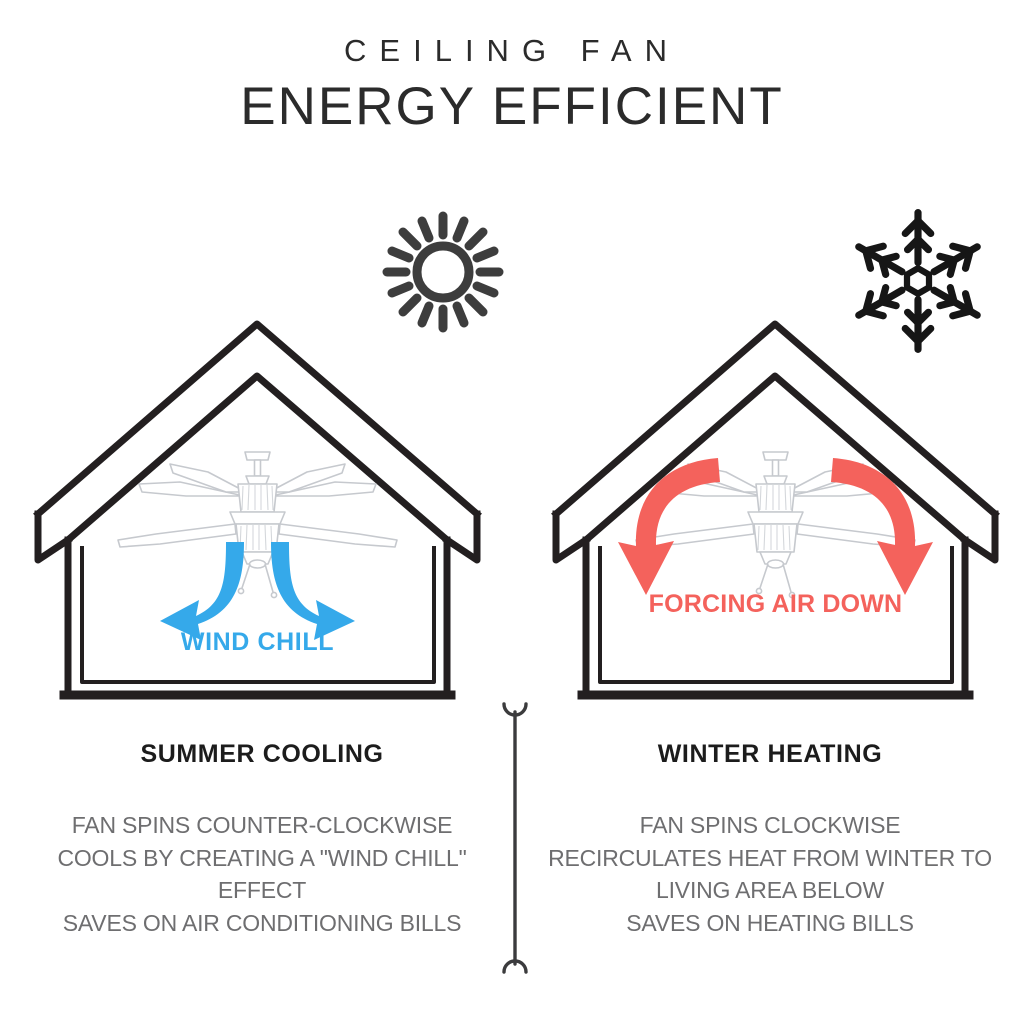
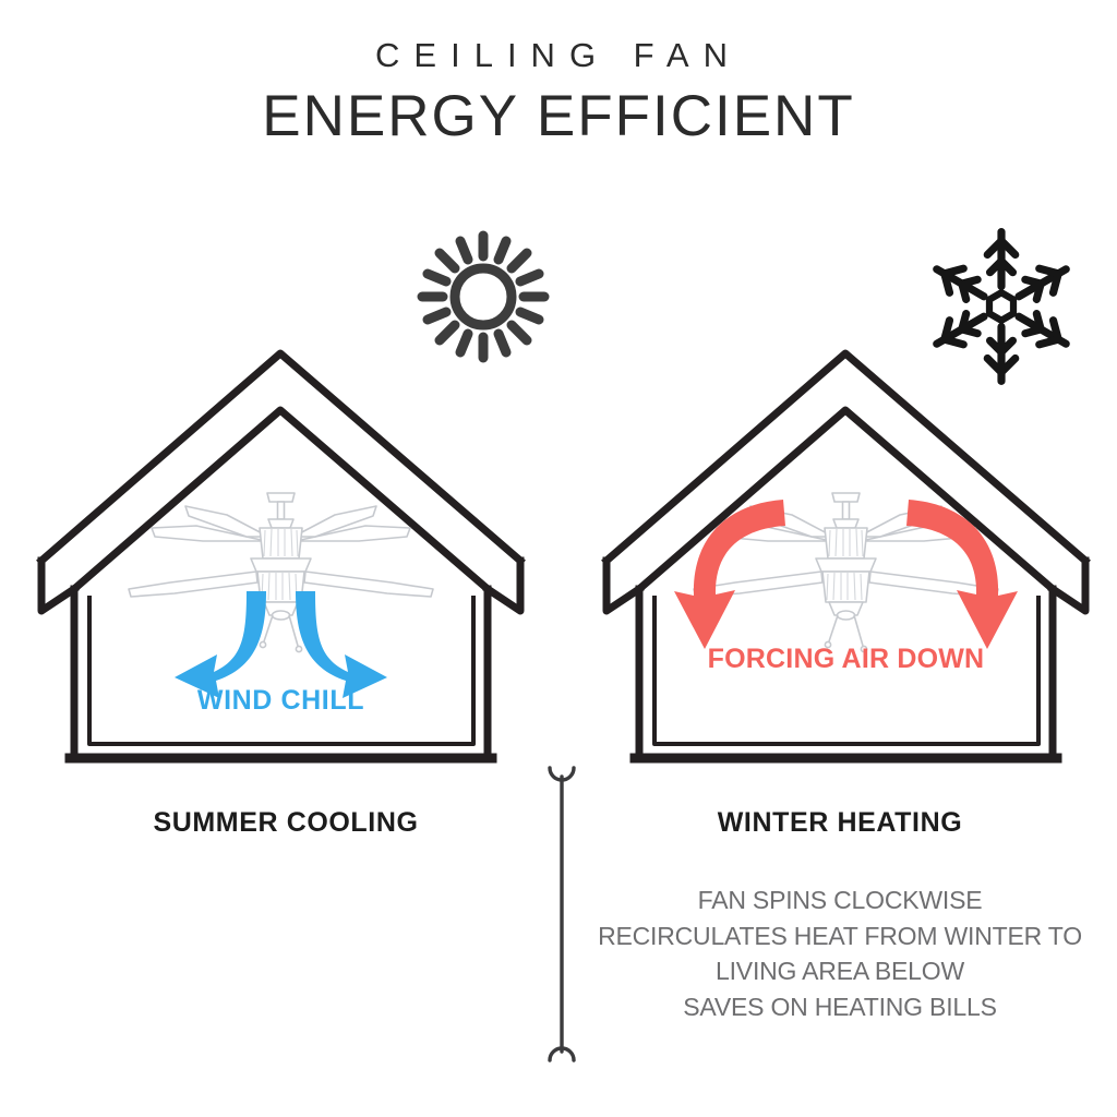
  CEILING FAN
  ENERGY EFFICIENT
  WIND CHILL
  FORCING AIR DOWN
  SUMMER COOLING
- FAN SPINS COUNTER-CLOCKWISE
- COOLS BY CREATING A "WIND CHILL"
- EFFECT
- SAVES ON AIR CONDITIONING BILLS
  WINTER HEATING
  FAN SPINS CLOCKWISE
  RECIRCULATES HEAT FROM WINTER TO
  LIVING AREA BELOW
  SAVES ON HEATING BILLS
